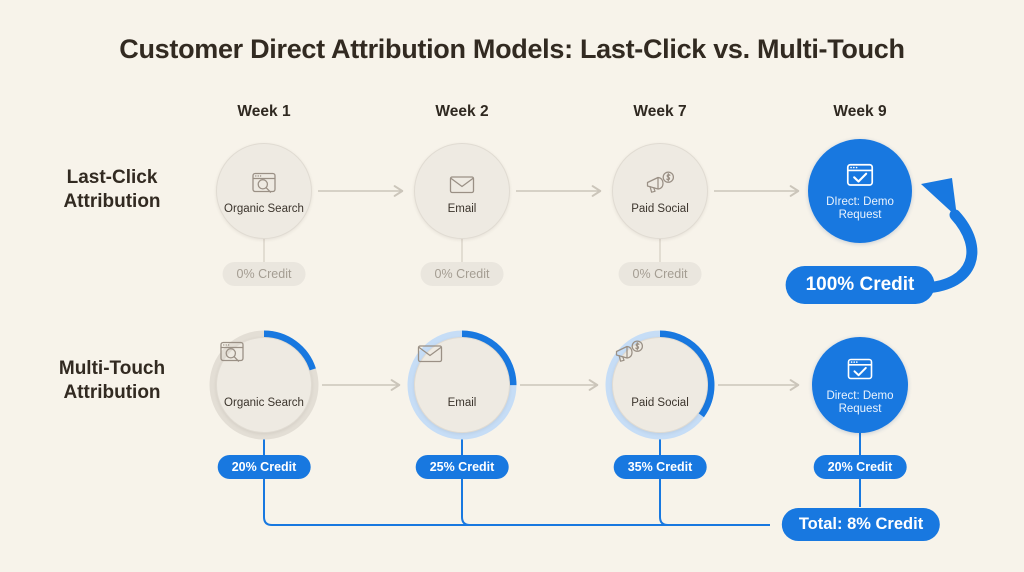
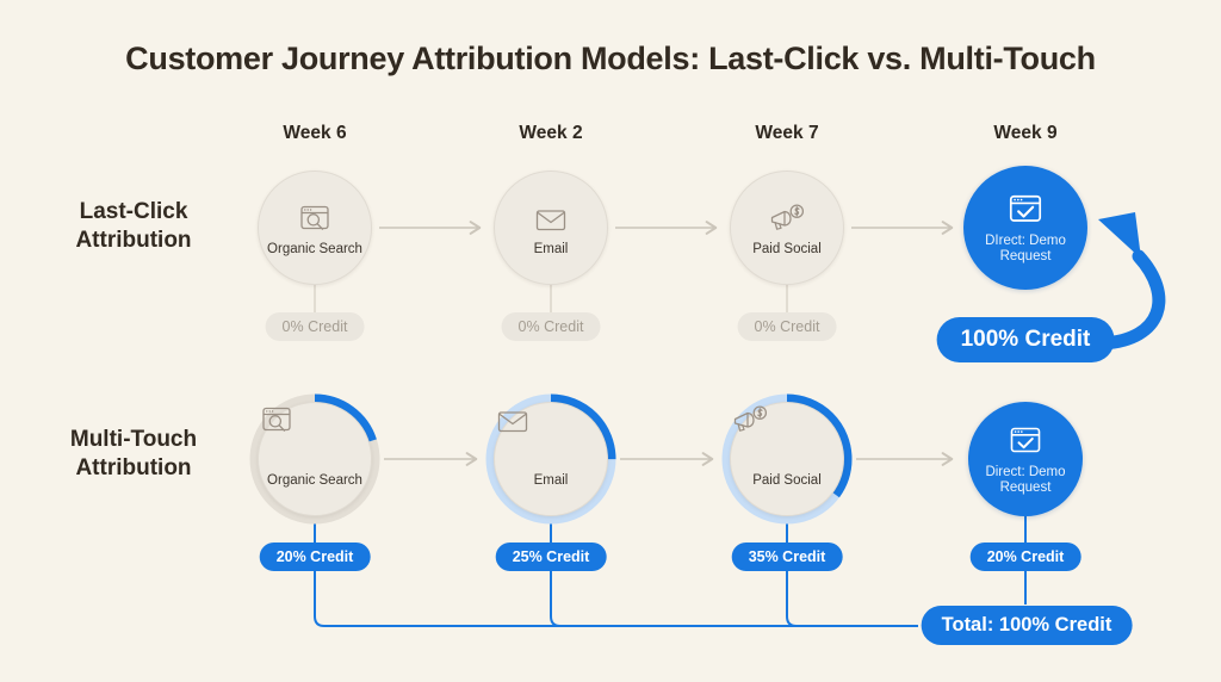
- Customer Direct Attribution Models: Last-Click vs. Multi-Touch
+ Customer Journey Attribution Models: Last-Click vs. Multi-Touch
- Week 1
+ Week 6
  Week 2
  Week 7
  Week 9
  Last-Click
  Attribution
  Multi-Touch
  Attribution
  Organic Search
  Email
  Paid Social
  DIrect: Demo
  Request
  0% Credit
  0% Credit
  0% Credit
  100% Credit
  Organic Search
  Email
  Paid Social
  Direct: Demo
  Request
  20% Credit
  25% Credit
  35% Credit
  20% Credit
- Total: 8% Credit
+ Total: 100% Credit
